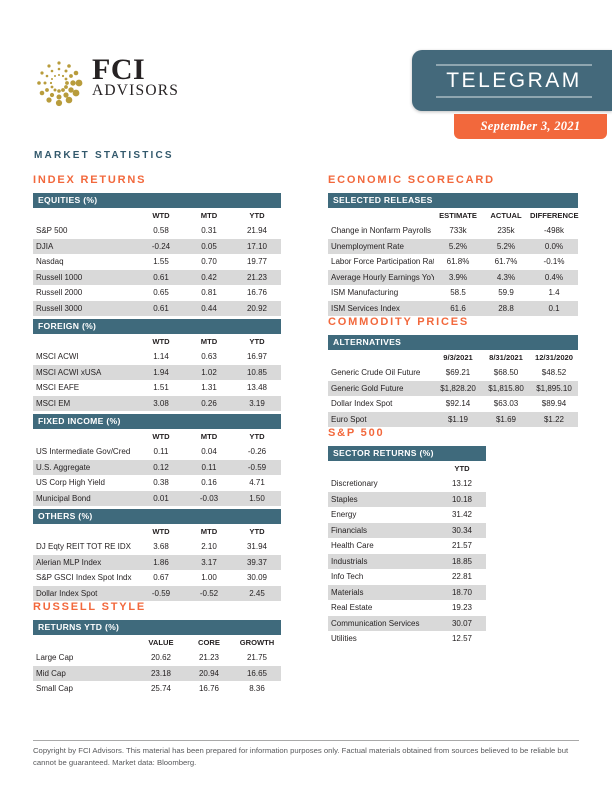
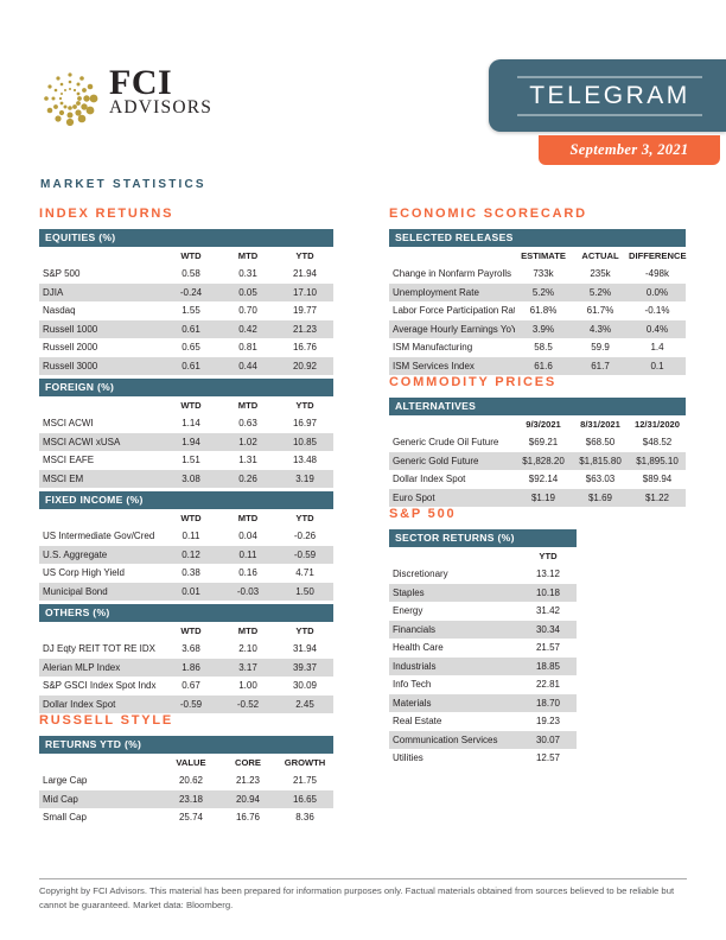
  FCI
  ADVISORS
  TELEGRAM
  September 3, 2021
  MARKET STATISTICS
  INDEX RETURNS
  EQUITIES (%)
  WTD
  MTD
  YTD
  S&P 500
  0.58
  0.31
  21.94
  DJIA
  -0.24
  0.05
  17.10
  Nasdaq
  1.55
  0.70
  19.77
  Russell 1000
  0.61
  0.42
  21.23
  Russell 2000
  0.65
  0.81
  16.76
  Russell 3000
  0.61
  0.44
  20.92
  FOREIGN (%)
  WTD
  MTD
  YTD
  MSCI ACWI
  1.14
  0.63
  16.97
  MSCI ACWI xUSA
  1.94
  1.02
  10.85
  MSCI EAFE
  1.51
  1.31
  13.48
  MSCI EM
  3.08
  0.26
  3.19
  FIXED INCOME (%)
  WTD
  MTD
  YTD
  US Intermediate Gov/Cred
  0.11
  0.04
  -0.26
  U.S. Aggregate
  0.12
  0.11
  -0.59
  US Corp High Yield
  0.38
  0.16
  4.71
  Municipal Bond
  0.01
  -0.03
  1.50
  OTHERS (%)
  WTD
  MTD
  YTD
  DJ Eqty REIT TOT RE IDX
  3.68
  2.10
  31.94
  Alerian MLP Index
  1.86
  3.17
  39.37
  S&P GSCI Index Spot Indx
  0.67
  1.00
  30.09
  Dollar Index Spot
  -0.59
  -0.52
  2.45
  RUSSELL STYLE
  RETURNS YTD (%)
  VALUE
  CORE
  GROWTH
  Large Cap
  20.62
  21.23
  21.75
  Mid Cap
  23.18
  20.94
  16.65
  Small Cap
  25.74
  16.76
  8.36
  ECONOMIC SCORECARD
  SELECTED RELEASES
  ESTIMATE
  ACTUAL
  DIFFERENCE
  Change in Nonfarm Payrolls
  733k
  235k
  -498k
  Unemployment Rate
  5.2%
  5.2%
  0.0%
  Labor Force Participation Rat
  61.8%
  61.7%
  -0.1%
  Average Hourly Earnings YoY
  3.9%
  4.3%
  0.4%
  ISM Manufacturing
  58.5
  59.9
  1.4
  ISM Services Index
  61.6
- 28.8
+ 61.7
  0.1
  COMMODITY PRICES
  ALTERNATIVES
  9/3/2021
  8/31/2021
  12/31/2020
  Generic Crude Oil Future
  $69.21
  $68.50
  $48.52
  Generic Gold Future
  $1,828.20
  $1,815.80
  $1,895.10
  Dollar Index Spot
  $92.14
  $63.03
  $89.94
  Euro Spot
  $1.19
  $1.69
  $1.22
  S&P 500
  SECTOR RETURNS (%)
  YTD
  Discretionary
  13.12
  Staples
  10.18
  Energy
  31.42
  Financials
  30.34
  Health Care
  21.57
  Industrials
  18.85
  Info Tech
  22.81
  Materials
  18.70
  Real Estate
  19.23
  Communication Services
  30.07
  Utilities
  12.57
  Copyright by FCI Advisors. This material has been prepared for information purposes only. Factual materials obtained from sources believed to be reliable but cannot be guaranteed. Market data: Bloomberg.
